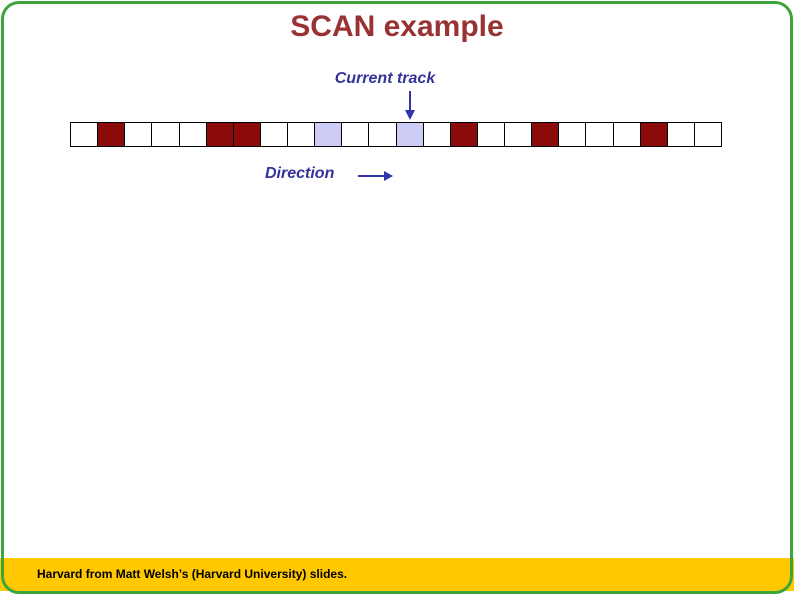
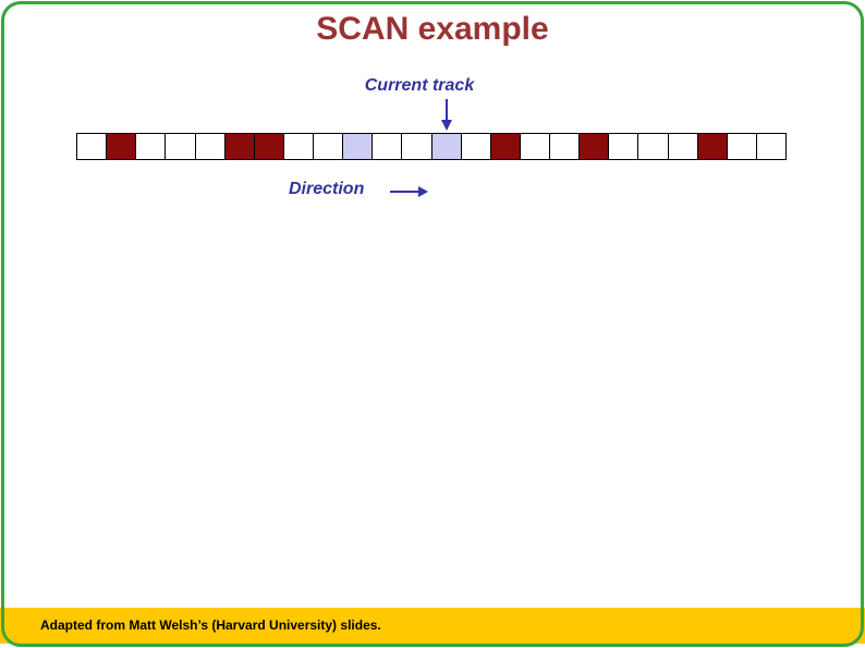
  SCAN example
  Current track
  Direction
- Harvard from Matt Welsh’s (Harvard University) slides.
+ Adapted from Matt Welsh’s (Harvard University) slides.
